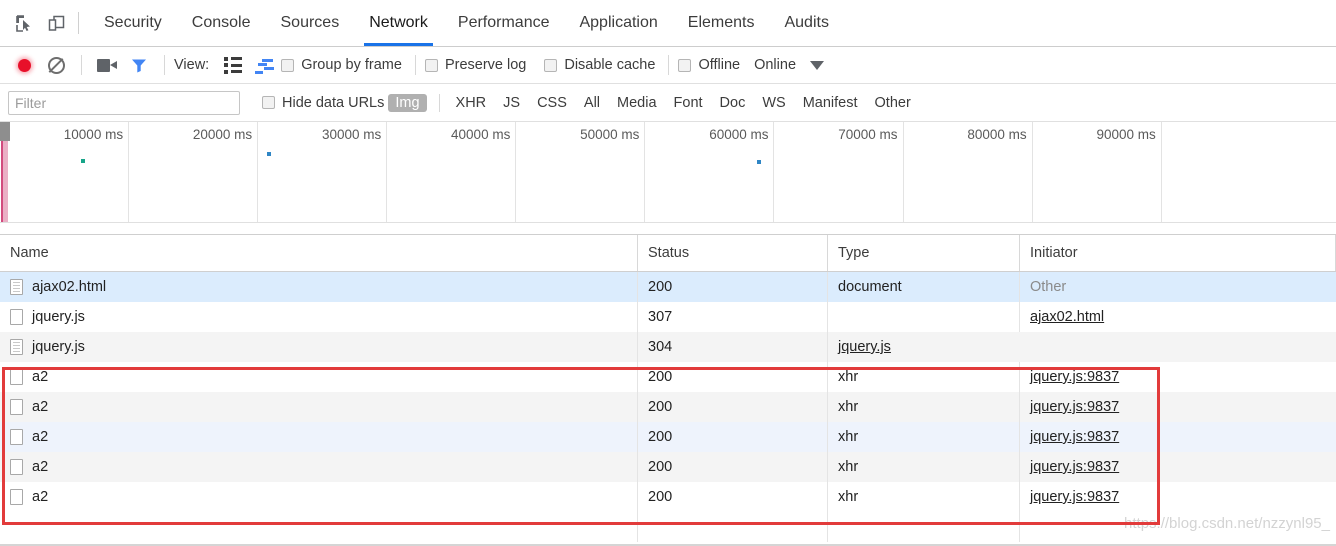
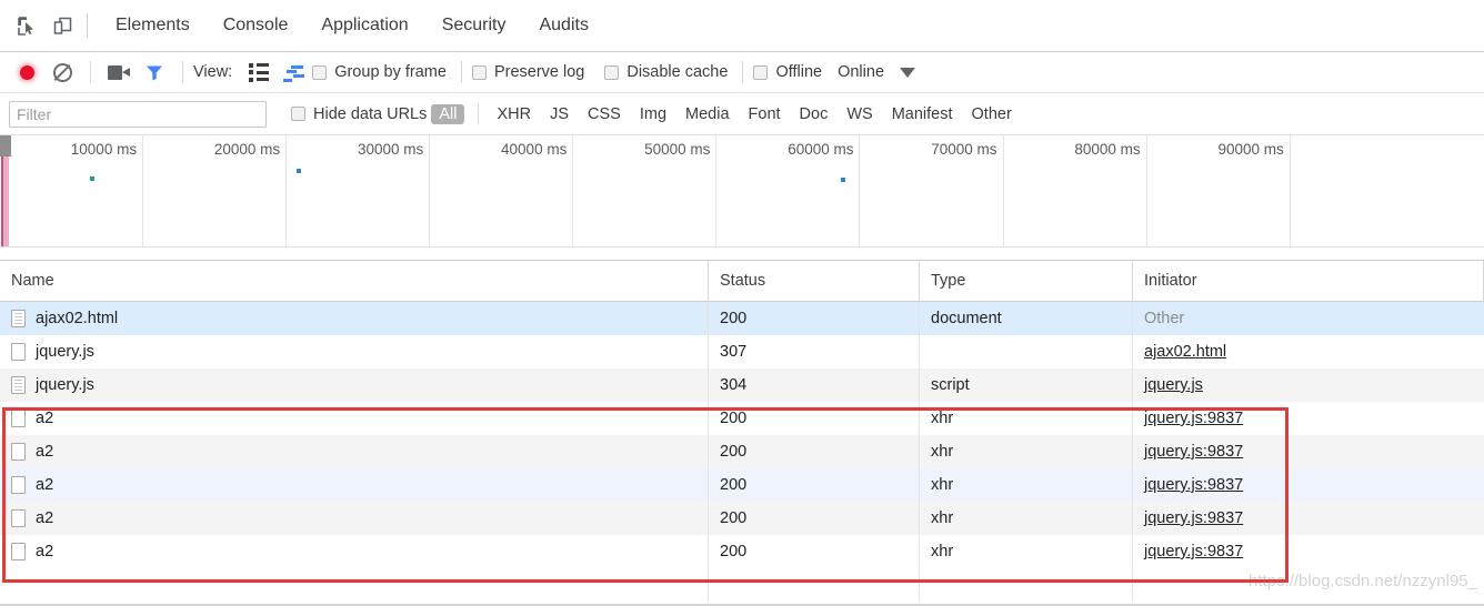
- Security
+ Elements
  Console
- Sources
- Network
- Performance
  Application
- Elements
+ Security
  Audits
  View:
  Group by frame
  Preserve log
  Disable cache
  Offline
  Online
  Filter
  Hide data URLs
- Img
+ All
  XHR
  JS
  CSS
- All
+ Img
  Media
  Font
  Doc
  WS
  Manifest
  Other
  10000 ms
  20000 ms
  30000 ms
  40000 ms
  50000 ms
  60000 ms
  70000 ms
  80000 ms
  90000 ms
  Name
  Status
  Type
  Initiator
  ajax02.html
  200
  document
  Other
  jquery.js
  307
  ajax02.html
  jquery.js
  304
+ script
  jquery.js
  a2
  200
  xhr
  jquery.js:9837
  a2
  200
  xhr
  jquery.js:9837
  a2
  200
  xhr
  jquery.js:9837
  a2
  200
  xhr
  jquery.js:9837
  a2
  200
  xhr
  jquery.js:9837
  https://blog.csdn.net/nzzynl95_
